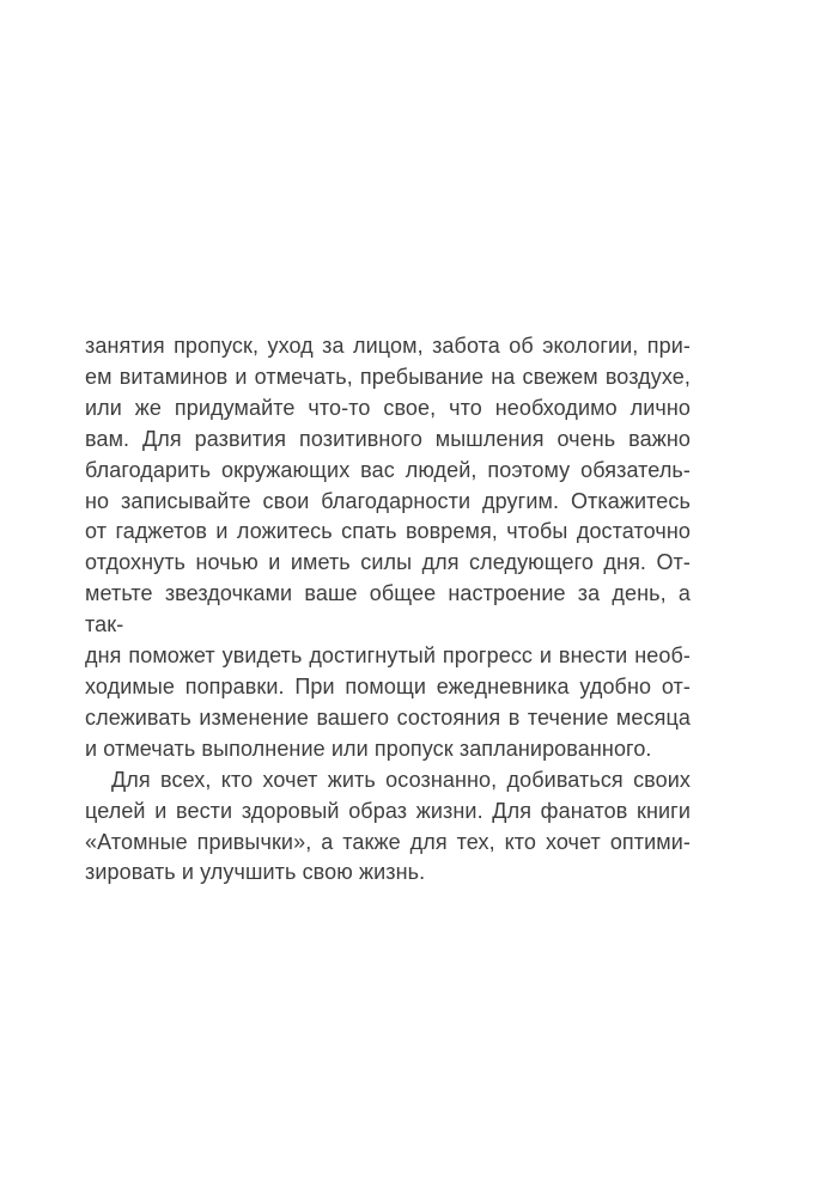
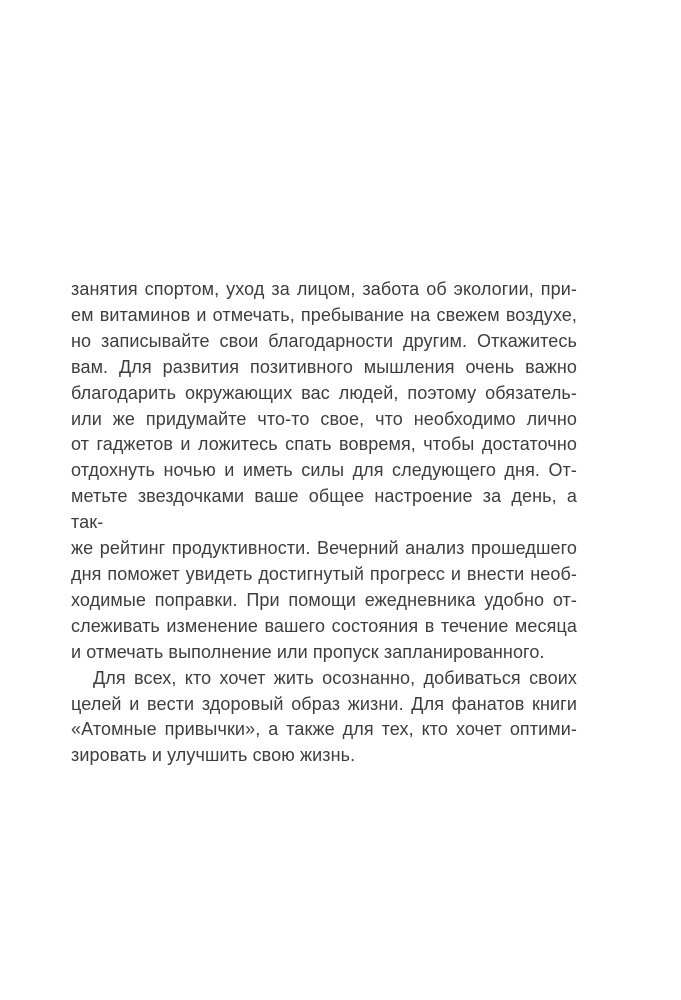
- занятия пропуск, уход за лицом, забота об экологии, при-
+ занятия спортом, уход за лицом, забота об экологии, при-
  ем витаминов и отмечать, пребывание на свежем воздухе,
- или же придумайте что-то свое, что необходимо лично
+ но записывайте свои благодарности другим. Откажитесь
  вам. Для развития позитивного мышления очень важно
  благодарить окружающих вас людей, поэтому обязатель-
- но записывайте свои благодарности другим. Откажитесь
+ или же придумайте что-то свое, что необходимо лично
  от гаджетов и ложитесь спать вовремя, чтобы достаточно
  отдохнуть ночью и иметь силы для следующего дня. От-
  метьте звездочками ваше общее настроение за день, а так-
+ же рейтинг продуктивности. Вечерний анализ прошедшего
  дня поможет увидеть достигнутый прогресс и внести необ-
  ходимые поправки. При помощи ежедневника удобно от-
  слеживать изменение вашего состояния в течение месяца
  и отмечать выполнение или пропуск запланированного.
  Для всех, кто хочет жить осознанно, добиваться своих
  целей и вести здоровый образ жизни. Для фанатов книги
  «Атомные привычки», а также для тех, кто хочет оптими-
  зировать и улучшить свою жизнь.
